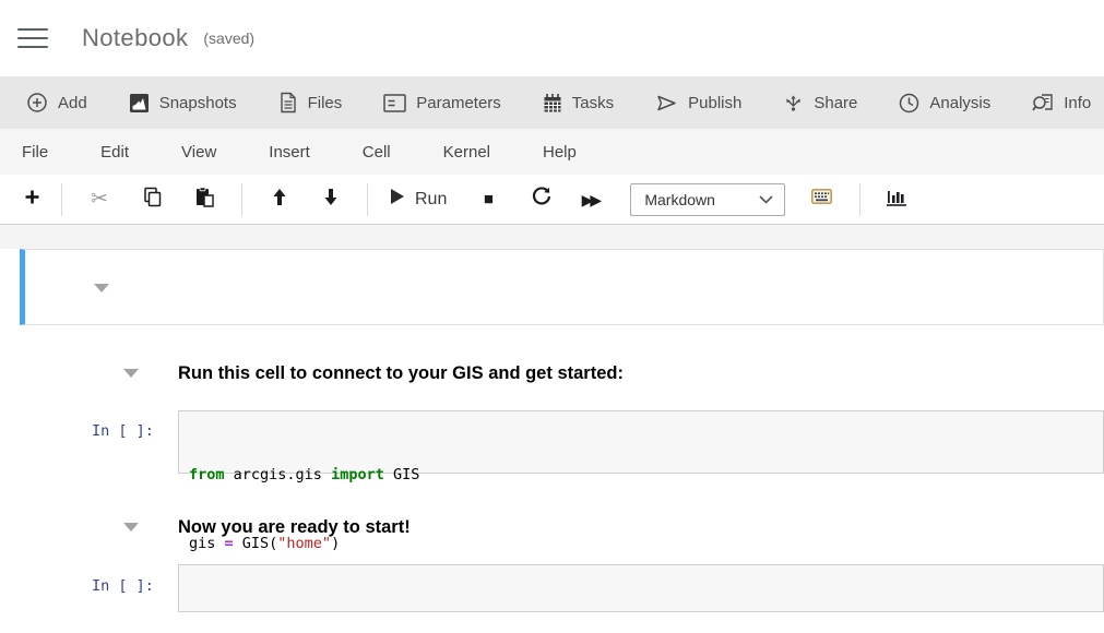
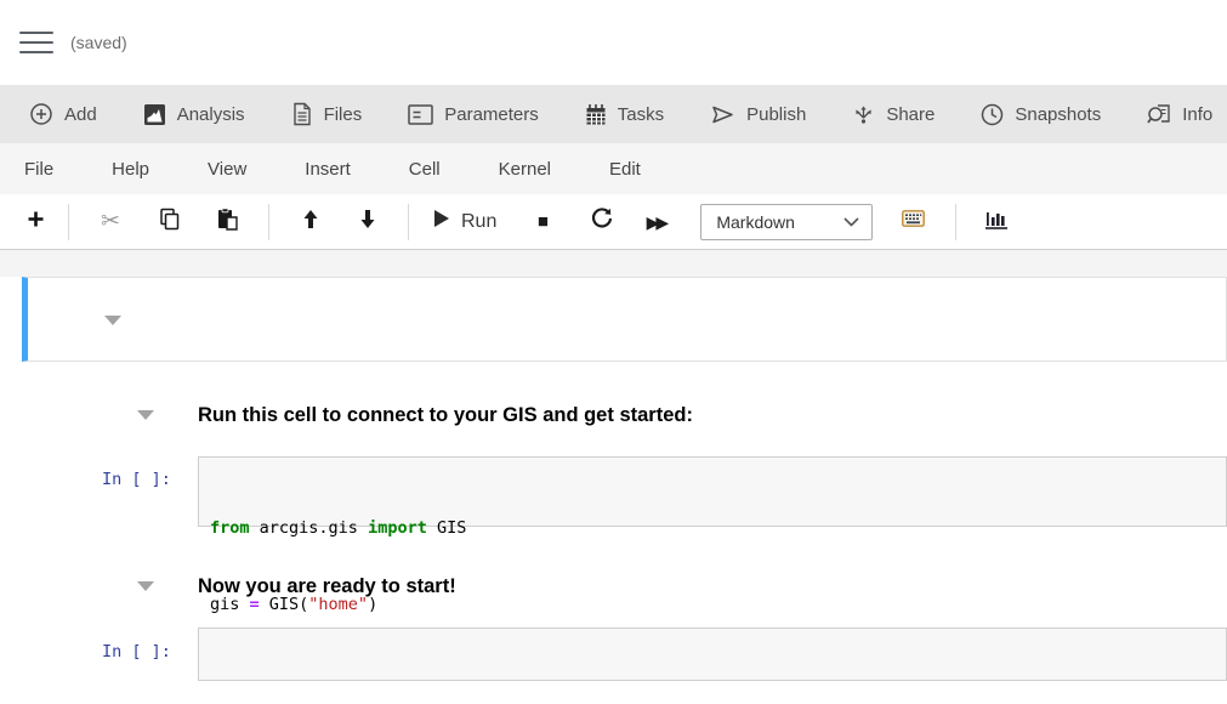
- Notebook
  (saved)
  Add
- Snapshots
+ Analysis
  Files
  Parameters
  Tasks
  Publish
  Share
- Analysis
+ Snapshots
  Info
  File
- Edit
+ Help
  View
  Insert
  Cell
  Kernel
- Help
+ Edit
  ✂
  Run
  ■
  ▶▶
  Markdown
  Run this cell to connect to your GIS and get started:
  In [ ]:
  from arcgis.gis import GIS
  gis = GIS("home")
  Now you are ready to start!
  In [ ]:
